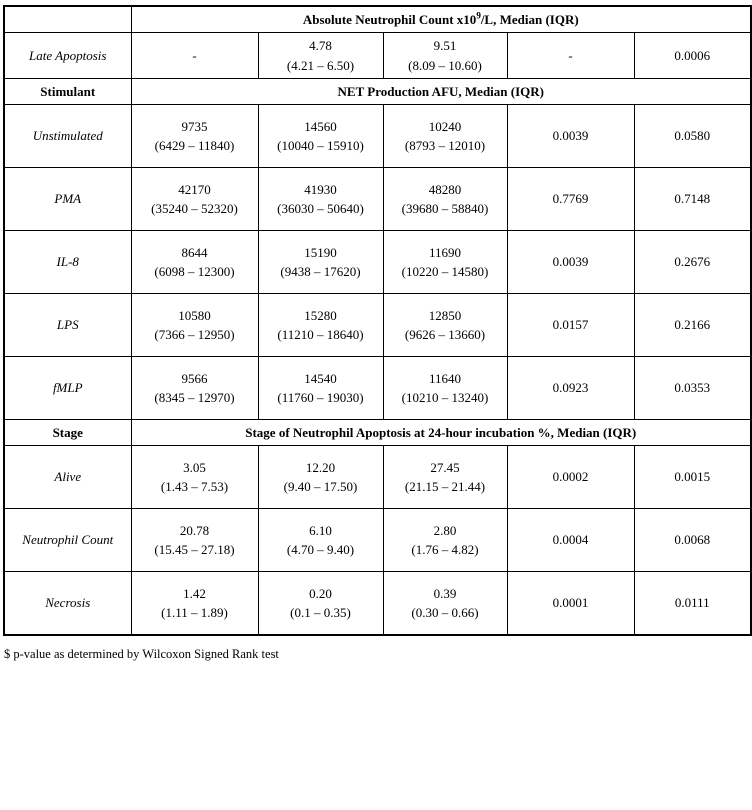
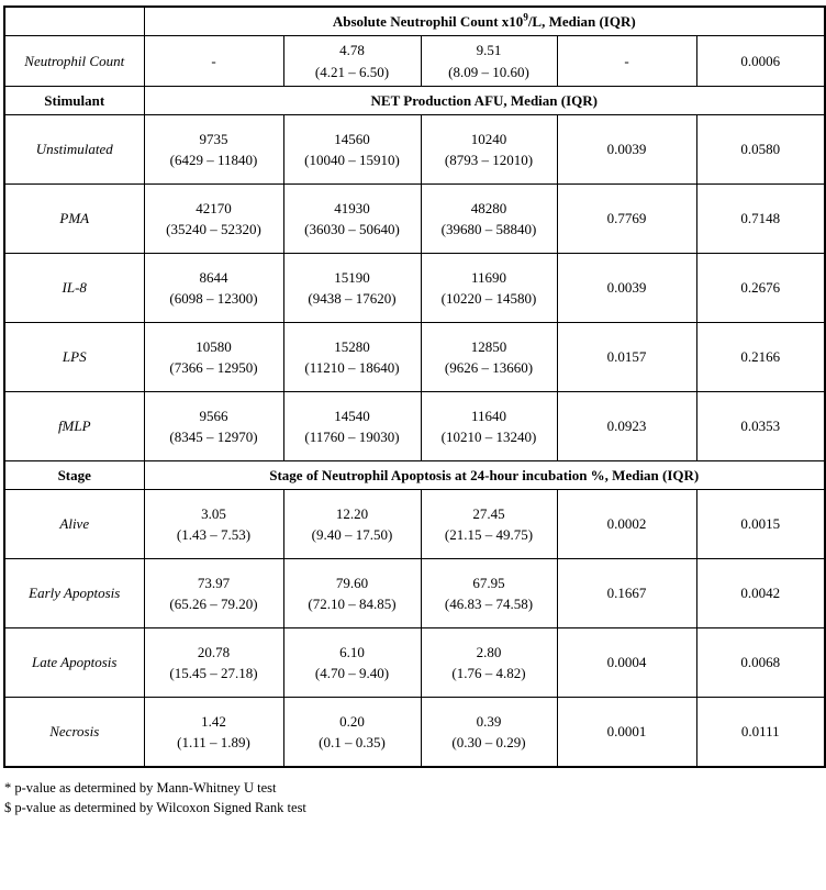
  	Absolute Neutrophil Count x109/L, Median (IQR)
- Late Apoptosis	-	4.78(4.21 – 6.50)	9.51(8.09 – 10.60)	-	0.0006
+ Neutrophil Count	-	4.78(4.21 – 6.50)	9.51(8.09 – 10.60)	-	0.0006
  Stimulant	NET Production AFU, Median (IQR)
  Unstimulated	9735(6429 – 11840)	14560(10040 – 15910)	10240(8793 – 12010)	0.0039	0.0580
  PMA	42170(35240 – 52320)	41930(36030 – 50640)	48280(39680 – 58840)	0.7769	0.7148
  IL-8	8644(6098 – 12300)	15190(9438 – 17620)	11690(10220 – 14580)	0.0039	0.2676
  LPS	10580(7366 – 12950)	15280(11210 – 18640)	12850(9626 – 13660)	0.0157	0.2166
  fMLP	9566(8345 – 12970)	14540(11760 – 19030)	11640(10210 – 13240)	0.0923	0.0353
  Stage	Stage of Neutrophil Apoptosis at 24-hour incubation %, Median (IQR)
- Alive	3.05(1.43 – 7.53)	12.20(9.40 – 17.50)	27.45(21.15 – 21.44)	0.0002	0.0015
+ Alive	3.05(1.43 – 7.53)	12.20(9.40 – 17.50)	27.45(21.15 – 49.75)	0.0002	0.0015
+ Early Apoptosis	73.97(65.26 – 79.20)	79.60(72.10 – 84.85)	67.95(46.83 – 74.58)	0.1667	0.0042
- Neutrophil Count	20.78(15.45 – 27.18)	6.10(4.70 – 9.40)	2.80(1.76 – 4.82)	0.0004	0.0068
+ Late Apoptosis	20.78(15.45 – 27.18)	6.10(4.70 – 9.40)	2.80(1.76 – 4.82)	0.0004	0.0068
- Necrosis	1.42(1.11 – 1.89)	0.20(0.1 – 0.35)	0.39(0.30 – 0.66)	0.0001	0.0111
+ Necrosis	1.42(1.11 – 1.89)	0.20(0.1 – 0.35)	0.39(0.30 – 0.29)	0.0001	0.0111
+ * p-value as determined by Mann-Whitney U test
  $ p-value as determined by Wilcoxon Signed Rank test
